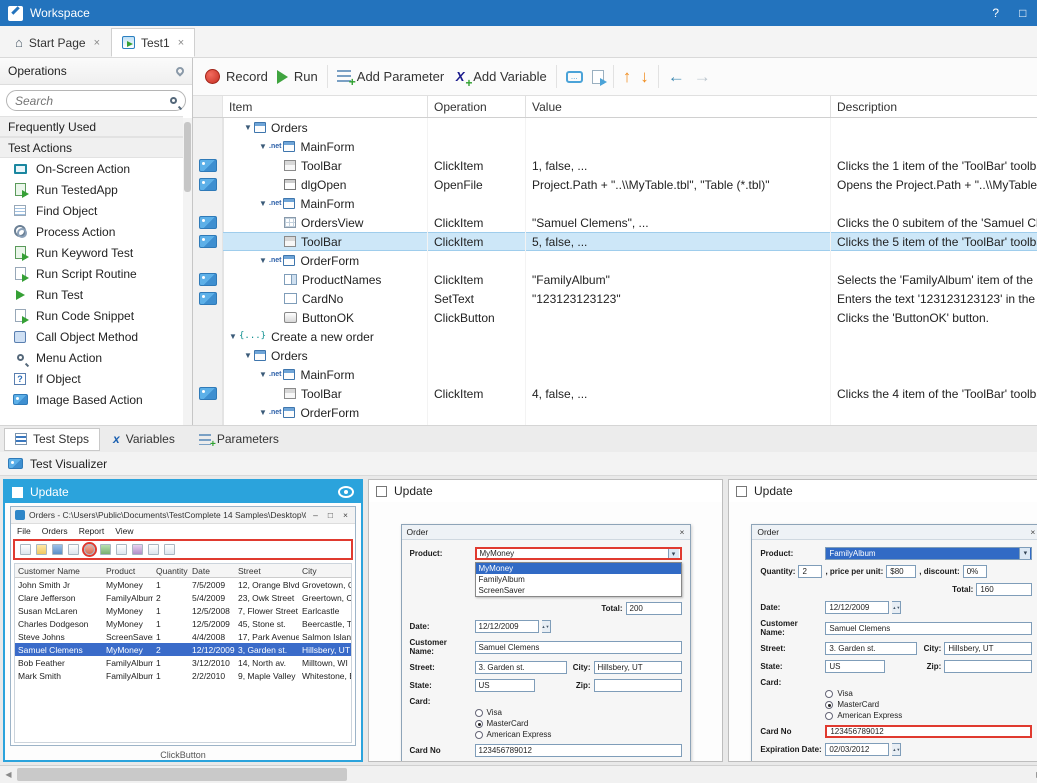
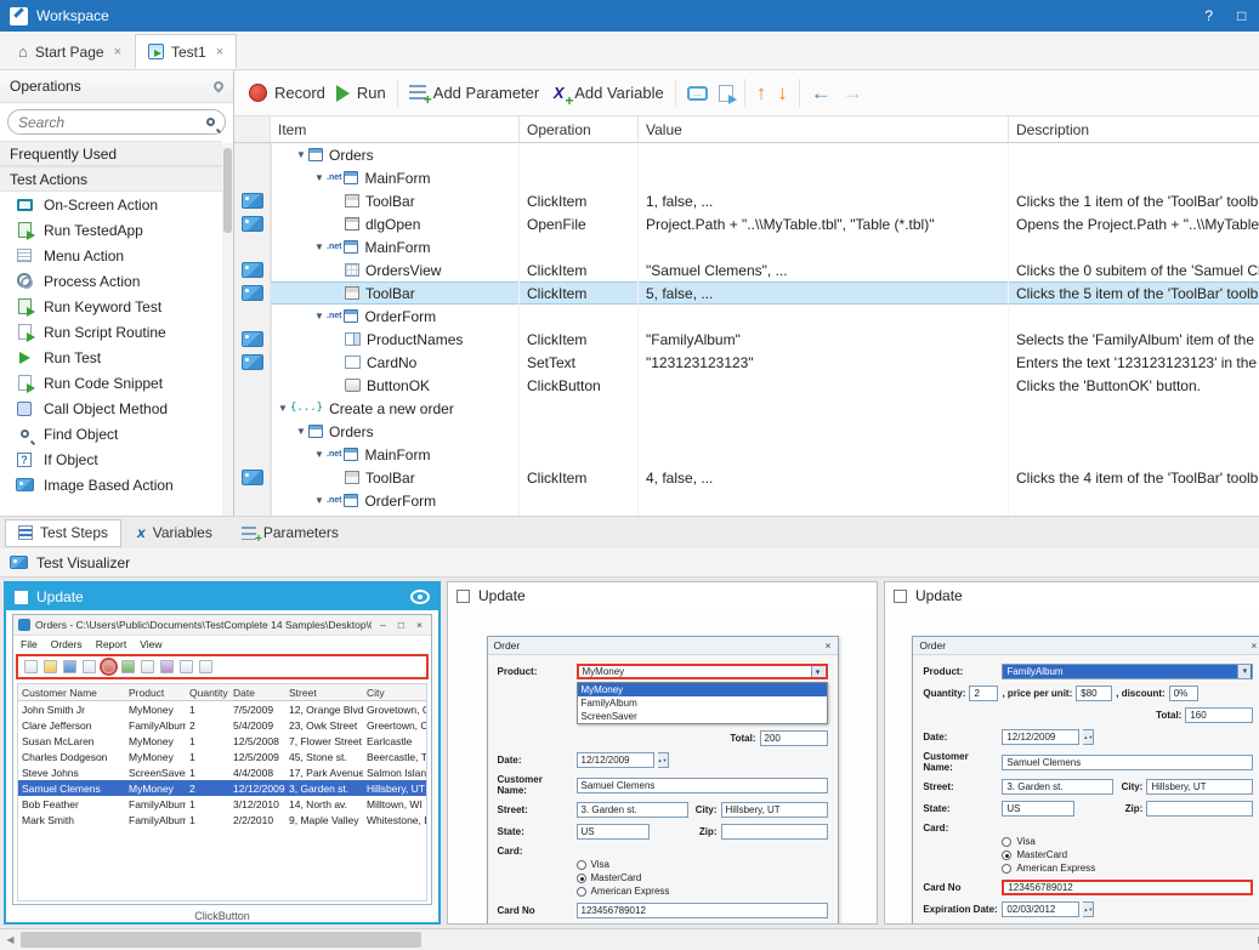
  Workspace
  ?
  □
  ⌂
  Start Page
  ×
  Test1
  ×
  Operations
  Search
  Frequently Used
  Test Actions
  On-Screen Action
  Run TestedApp
- Find Object
+ Menu Action
  Process Action
  Run Keyword Test
  Run Script Routine
  Run Test
  Run Code Snippet
  Call Object Method
- Menu Action
+ Find Object
  ?
  If Object
  Image Based Action
  Record
  Run
  Add Parameter
  X
  Add Variable
  ...
  ↑
  ↓
  ←
  →
  Item
  Operation
  Value
  Description
  ▼
  Orders
  ▼
  MainForm
  ToolBar
  ClickItem
  1, false, ...
  Clicks the 1 item of the 'ToolBar' toolb
  dlgOpen
  OpenFile
  Project.Path + "..\\MyTable.tbl", "Table (*.tbl)"
  Opens the Project.Path + "..\\MyTable
  ▼
  MainForm
  OrdersView
  ClickItem
  "Samuel Clemens", ...
  Clicks the 0 subitem of the 'Samuel C
  ToolBar
  ClickItem
  5, false, ...
  Clicks the 5 item of the 'ToolBar' toolb
  ▼
  OrderForm
  ProductNames
  ClickItem
  "FamilyAlbum"
  Selects the 'FamilyAlbum' item of the
  CardNo
  SetText
  "123123123123"
  Enters the text '123123123123' in the
  ButtonOK
  ClickButton
  Clicks the 'ButtonOK' button.
  ▼
  {...}
  Create a new order
  ▼
  Orders
  ▼
  MainForm
  ToolBar
  ClickItem
  4, false, ...
  Clicks the 4 item of the 'ToolBar' toolb
  ▼
  OrderForm
  Test Steps
  x
  Variables
  Parameters
  Test Visualizer
  Update
  Orders - C:\Users\Public\Documents\TestComplete 14 Samples\Desktop\
  –
  □
  ×
  File
  Orders
  Report
  View
  Customer Name
  Product
  Quantity
  Date
  Street
  City
  John Smith Jr
  MyMoney
  1
  7/5/2009
  12, Orange Blvd
  Grovetown, C
  Clare Jefferson
  FamilyAlbum
  2
  5/4/2009
  23, Owk Street
  Greertown, C
  Susan McLaren
  MyMoney
  1
  12/5/2008
  7, Flower Street
  Earlcastle
  Charles Dodgeson
  MyMoney
  1
  12/5/2009
  45, Stone st.
  Beercastle, T
  Steve Johns
  ScreenSave
  1
  4/4/2008
  17, Park Avenue
  Salmon Islan
  Samuel Clemens
  MyMoney
  2
  12/12/2009
  3, Garden st.
  Hillsbery, UT
  Bob Feather
  FamilyAlbum
  1
  3/12/2010
  14, North av.
  Milltown, WI
  Mark Smith
  FamilyAlbum
  1
  2/2/2010
  9, Maple Valley
  Whitestone,
  ClickButton
  Update
  Order
  ×
  Product:
  MyMoney
  MyMoney
  FamilyAlbum
  ScreenSaver
  Total:
  200
  Date:
  12/12/2009
  Customer Name:
  Samuel Clemens
  Street:
  3. Garden st.
  City:
  Hillsbery, UT
  State:
  US
  Zip:
  Card:
  Visa
  MasterCard
  American Express
  Card No
  123456789012
  Update
  Order
  ×
  Product:
  FamilyAlbum
  Quantity:
  2
  , price per unit:
  $80
  , discount:
  0%
  Total:
  160
  Date:
  12/12/2009
  Customer Name:
  Samuel Clemens
  Street:
  3. Garden st.
  City:
  Hillsbery, UT
  State:
  US
  Zip:
  Card:
  Visa
  MasterCard
  American Express
  Card No
  123456789012
  Expiration Date:
  02/03/2012
  ◀
